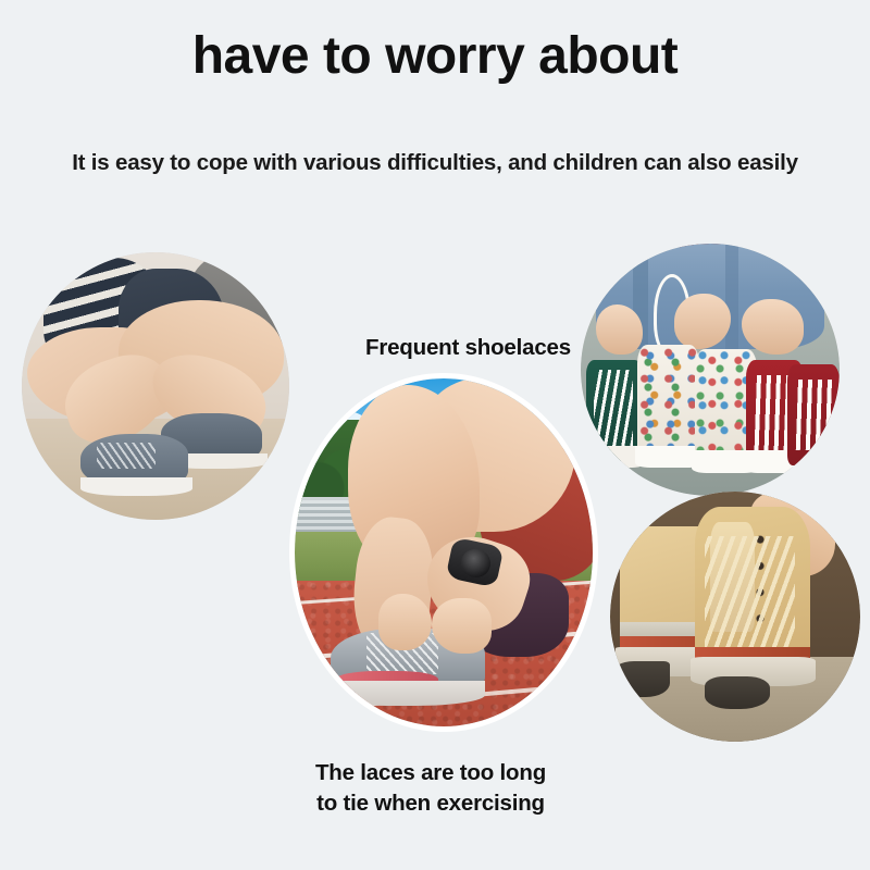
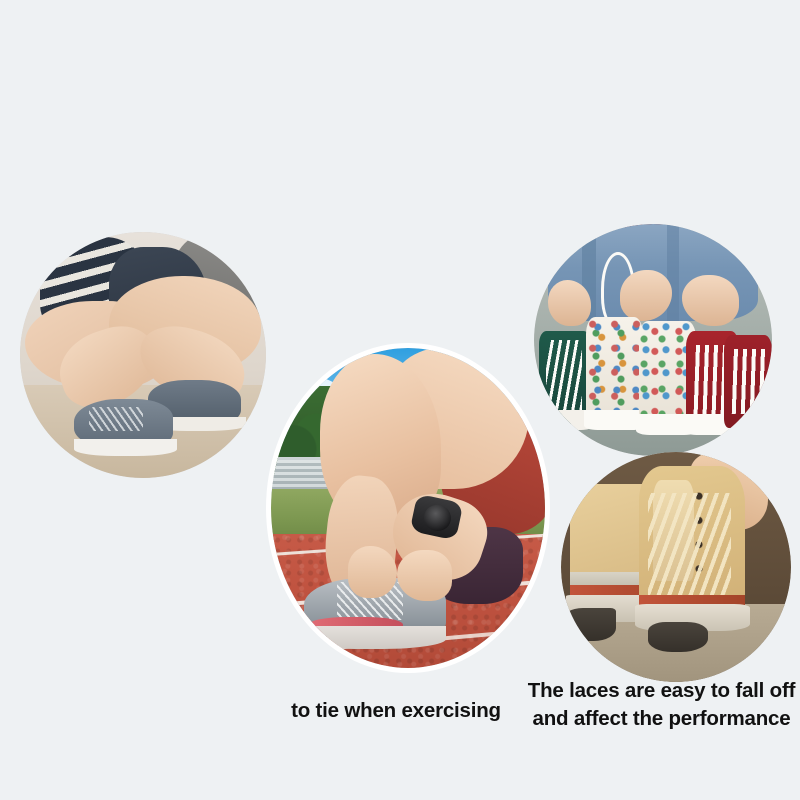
- have to worry about
- It is easy to cope with various difficulties, and children can also easily
- Frequent shoelaces
- The laces are too long
  to tie when exercising
+ The laces are easy to fall off
+ and affect the performance
